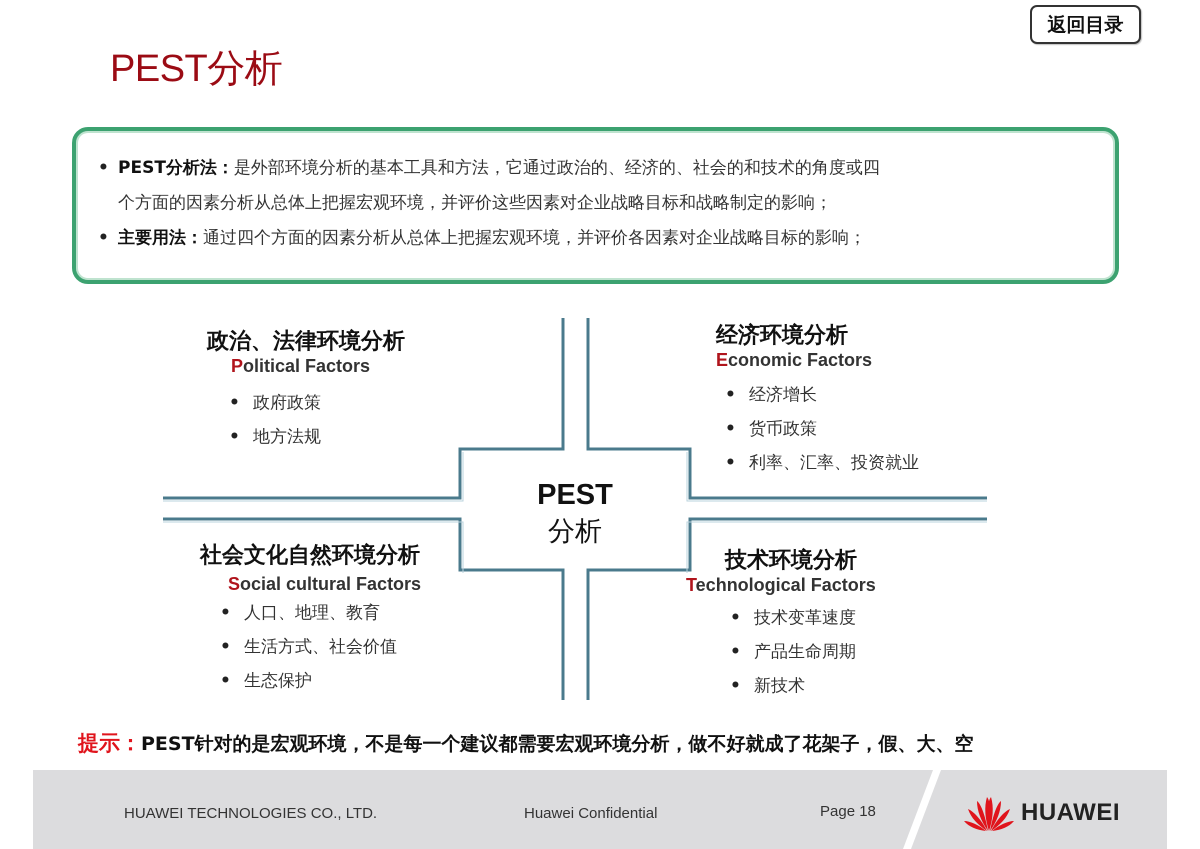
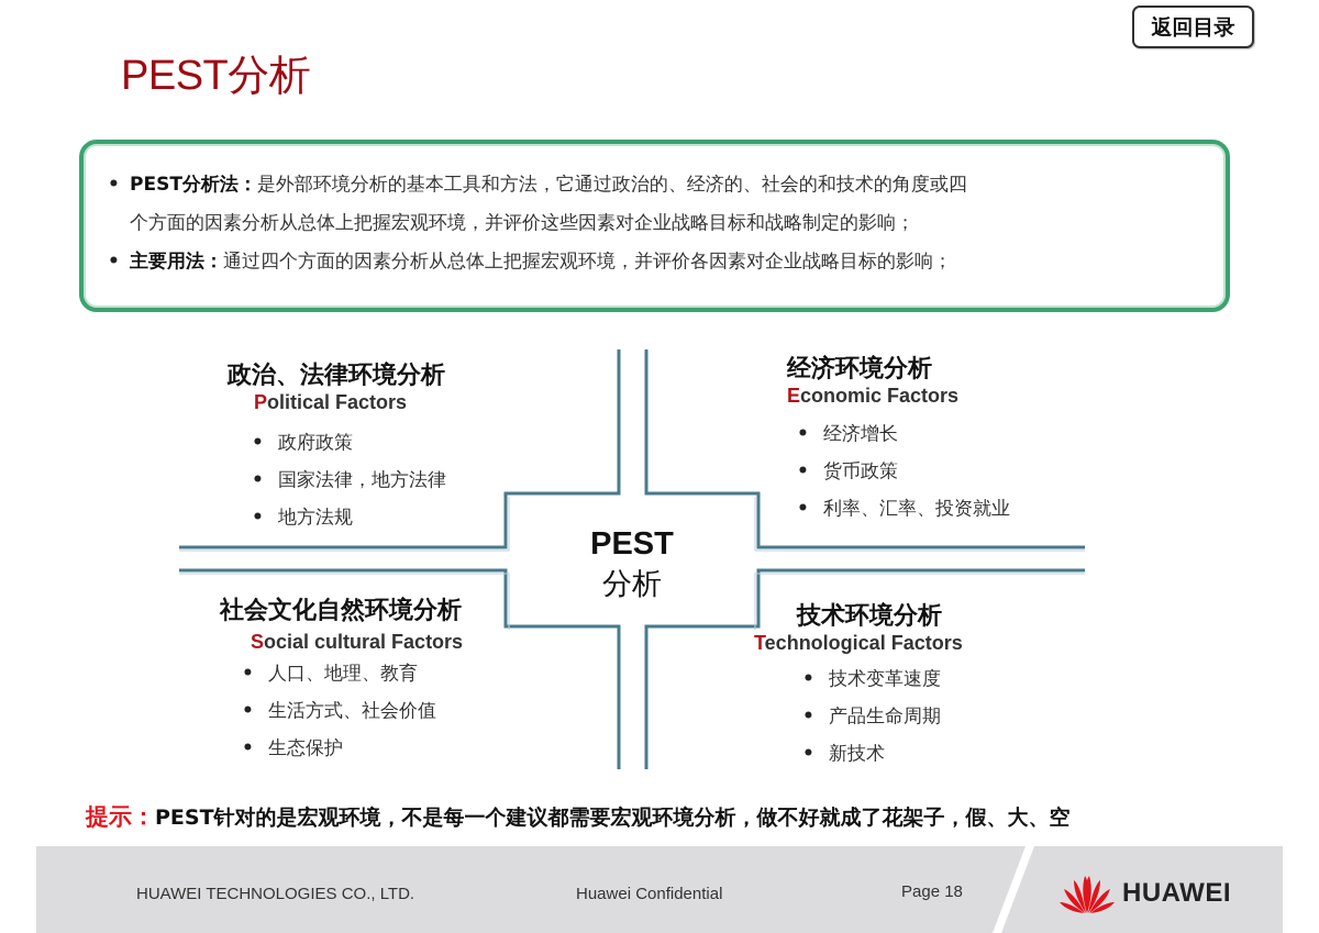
  PEST分析
  返回目录
  • PEST分析法：是外部环境分析的基本工具和方法，它通过政治的、经济的、社会的和技术的角度或四
  个方面的因素分析从总体上把握宏观环境，并评价这些因素对企业战略目标和战略制定的影响；
  • 主要用法：通过四个方面的因素分析从总体上把握宏观环境，并评价各因素对企业战略目标的影响；
  PEST
  分析
  政治、法律环境分析
  Political Factors
  政府政策
+ 国家法律，地方法律
  地方法规
  经济环境分析
  Economic Factors
  经济增长
  货币政策
  利率、汇率、投资就业
  社会文化自然环境分析
  Social cultural Factors
  人口、地理、教育
  生活方式、社会价值
  生态保护
  技术环境分析
  Technological Factors
  技术变革速度
  产品生命周期
  新技术
  提示：PEST针对的是宏观环境，不是每一个建议都需要宏观环境分析，做不好就成了花架子，假、大、空
  HUAWEI TECHNOLOGIES CO., LTD.
  Huawei Confidential
  Page 18
  HUAWEI
